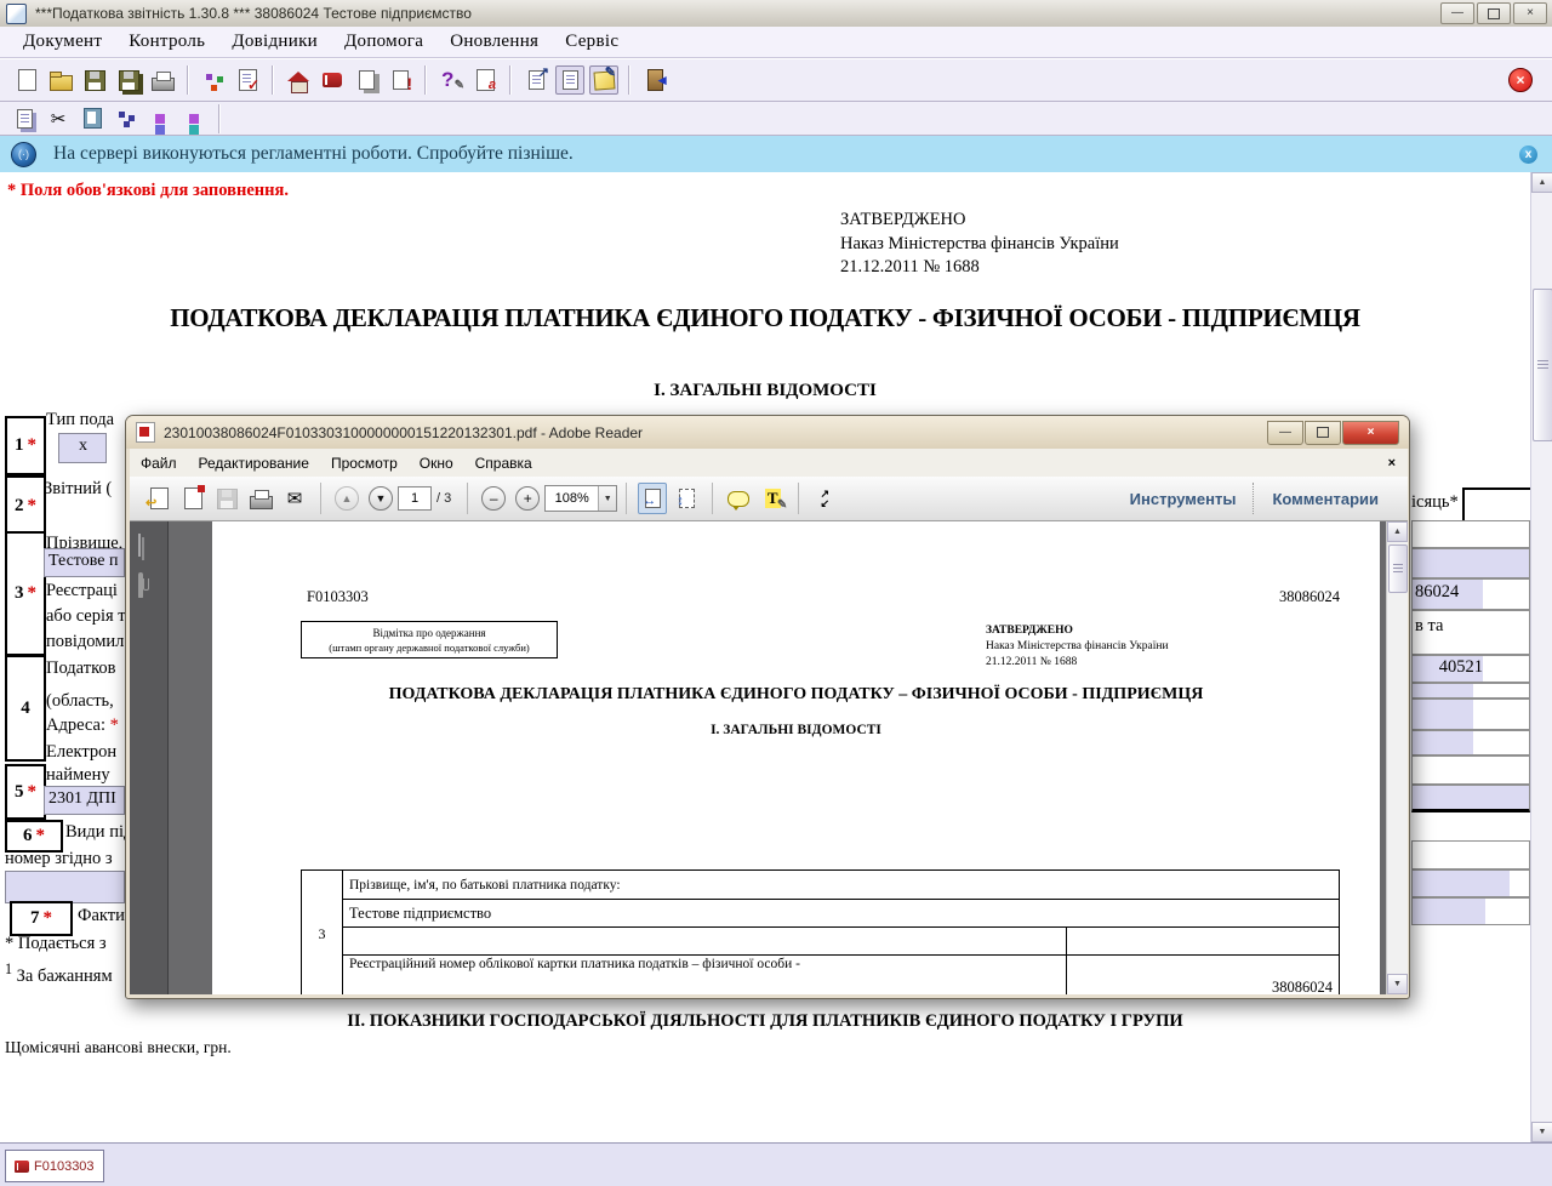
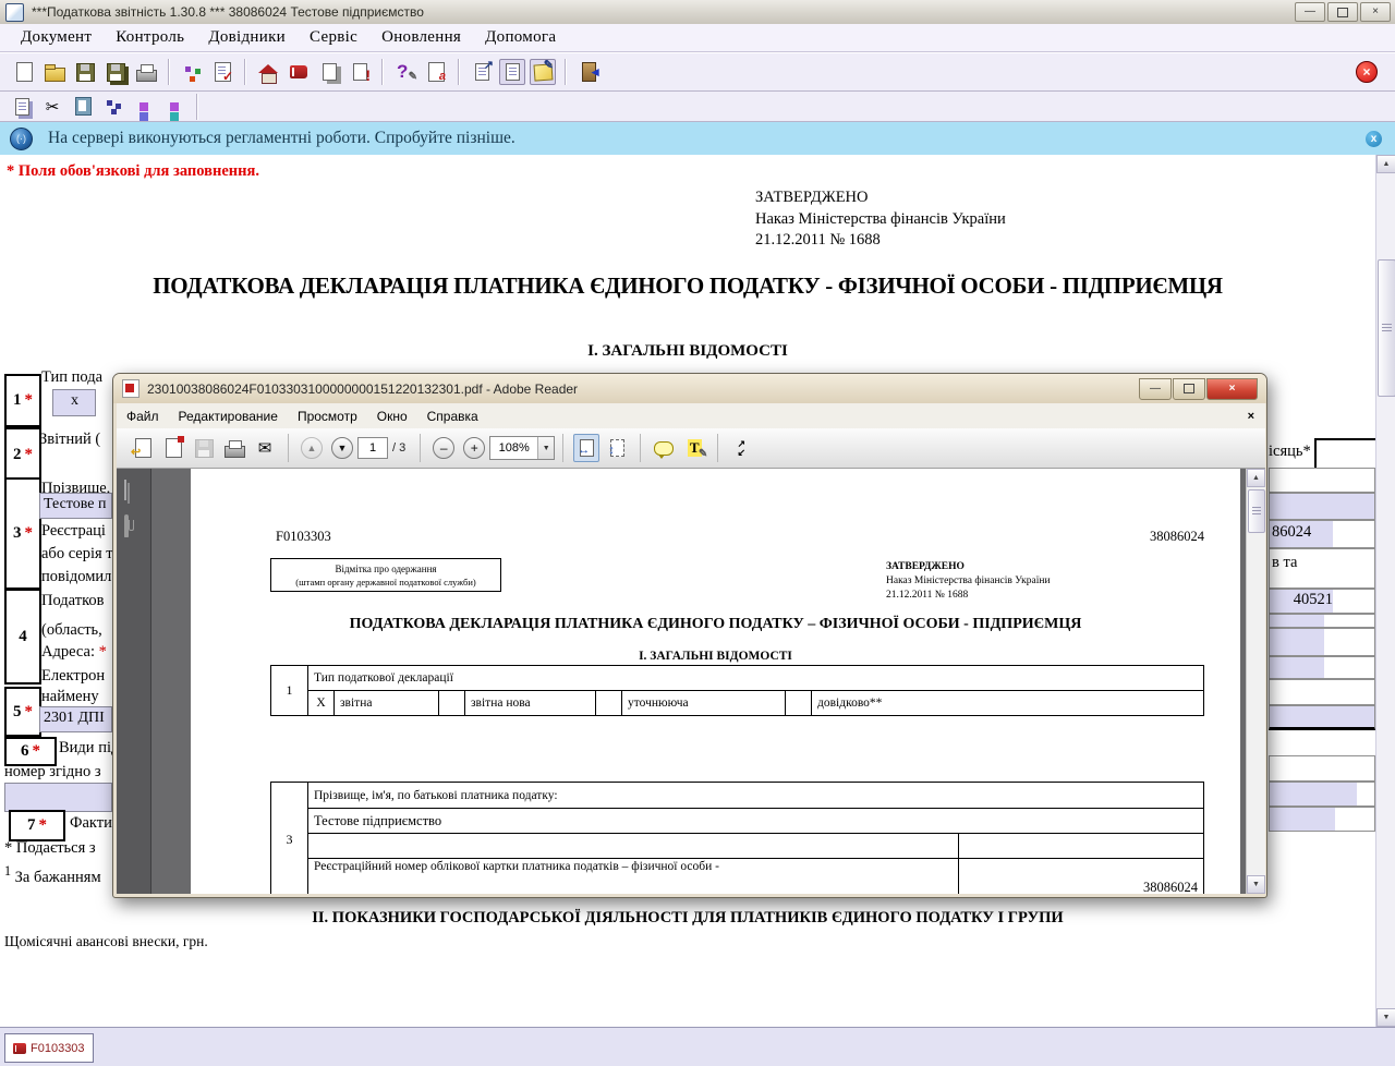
  ***Податкова звітність 1.30.8 *** 38086024 Тестове підприємство
  —
  ×
  Документ
  Контроль
  Довідники
- Допомога
+ Сервіс
  Оновлення
- Сервіс
+ Допомога
  ✓
  !
  ?
  ✎
  a
  ↗
  ✎
  ◄
  ×
  ✂
  (·)
  На сервері виконуються регламентні роботи. Спробуйте пізніше.
  x
  * Поля обов'язкові для заповнення.
  ЗАТВЕРДЖЕНО
  Наказ Міністерства фінансів України
  21.12.2011 № 1688
  ПОДАТКОВА ДЕКЛАРАЦІЯ ПЛАТНИКА ЄДИНОГО ПОДАТКУ - ФІЗИЧНОЇ ОСОБИ - ПІДПРИЄМЦЯ
  І. ЗАГАЛЬНІ ВІДОМОСТІ
  1
  *
  Тип пода
  x
  2
  *
  Звітний (
  3
  *
  Прізвище,
  Тестове п
  Реєстраці
  або серія т
  повідомил
  4
  Податков
  (область,
  Адреса: *
  Електрон
  5
  *
  наймену
  2301 ДПІ
  6
  *
  Види пі
  номер згідно з
  7
  *
  Факти
  * Подається з
  1 За бажанням
  ісяць*
  86024
  в та
  40521
  ІІ. ПОКАЗНИКИ ГОСПОДАРСЬКОЇ ДІЯЛЬНОСТІ ДЛЯ ПЛАТНИКІВ ЄДИНОГО ПОДАТКУ І ГРУПИ
  Щомісячні авансові внески, грн.
  F0103303
  23010038086024F0103303100000000151220132301.pdf - Adobe Reader
  —
  ×
  Файл
  Редактирование
  Просмотр
  Окно
  Справка
  ×
  ↩
  ✉
  ▲
  ▼
  1
  / 3
  –
  +
  108%
  ↔
  ↕
  T
  ✎
  ↗
  ↙
- Инструменты
- Комментарии
  F0103303
  38086024
  Відмітка про одержання
  (штамп органу державної податкової служби)
  ЗАТВЕРДЖЕНО
  Наказ Міністерства фінансів України
  21.12.2011 № 1688
  ПОДАТКОВА ДЕКЛАРАЦІЯ ПЛАТНИКА ЄДИНОГО ПОДАТКУ – ФІЗИЧНОЇ ОСОБИ - ПІДПРИЄМЦЯ
  І. ЗАГАЛЬНІ ВІДОМОСТІ
+ 1	Тип податкової декларації
+ X	звітна		звітна нова		уточнююча		довідково**
  3	Прізвище, ім'я, по батькові платника податку:
  Тестове підприємство
  Реєстраційний номер облікової картки платника податків – фізичної особи -	38086024
